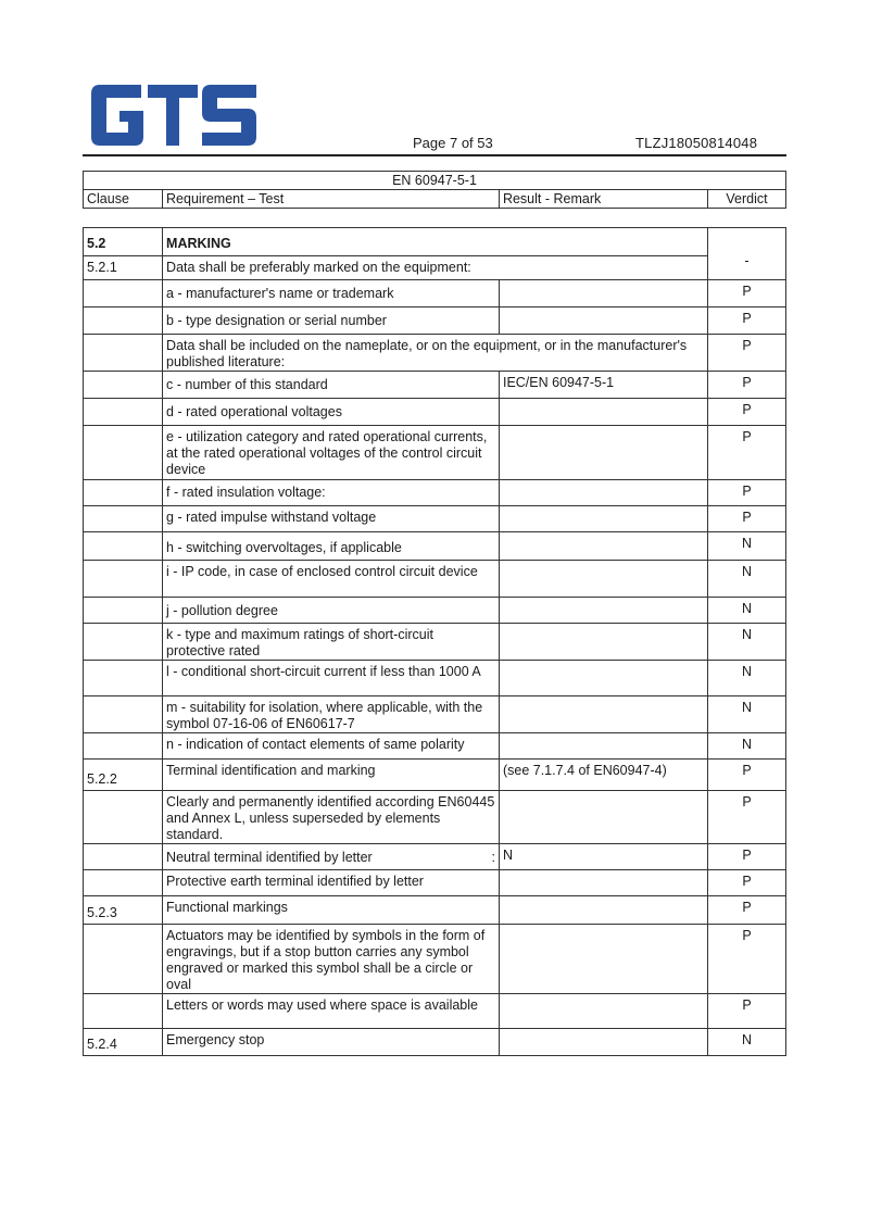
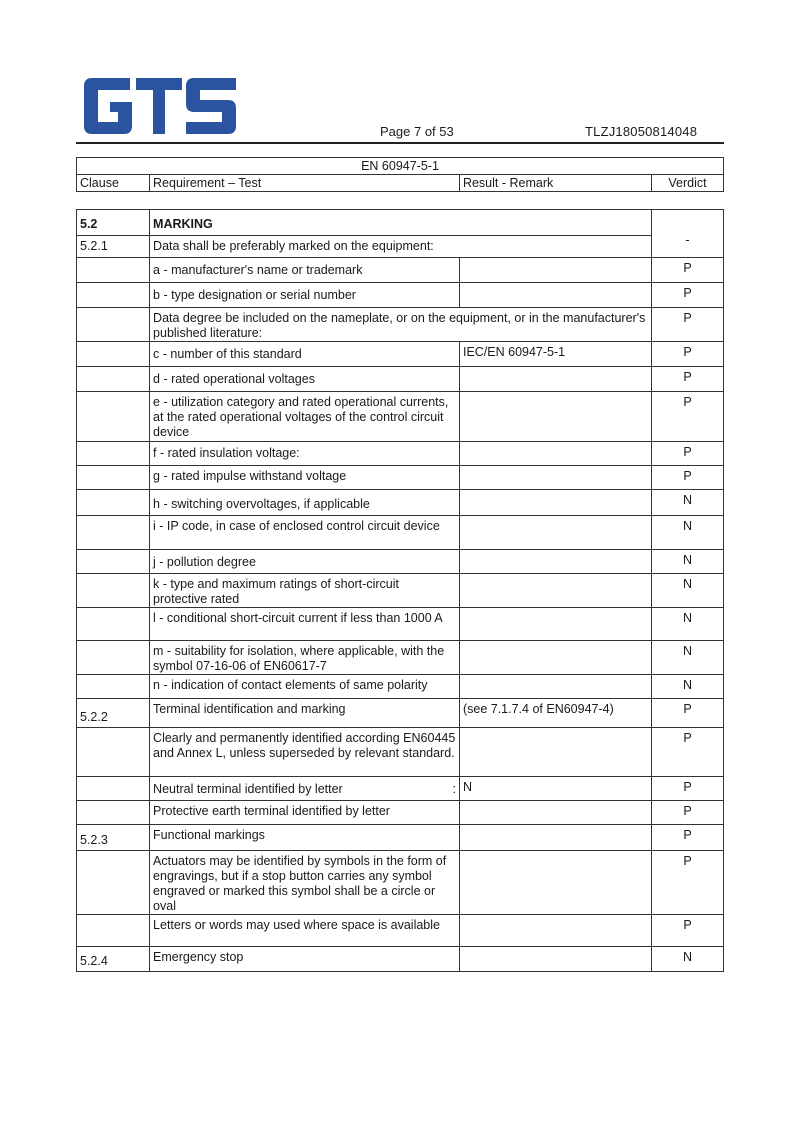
  Page 7 of 53
  TLZJ18050814048
  EN 60947-5-1
  Clause	Requirement – Test	Result - Remark	Verdict
  5.2	MARKING	-
  5.2.1	Data shall be preferably marked on the equipment:
  	a - manufacturer's name or trademark		P
  	b - type designation or serial number		P
- 	Data shall be included on the nameplate, or on the equipment, or in the manufacturer's published literature:	P
+ 	Data degree be included on the nameplate, or on the equipment, or in the manufacturer's published literature:	P
  	c - number of this standard	IEC/EN 60947-5-1	P
  	d - rated operational voltages		P
  	e - utilization category and rated operational currents, at the rated operational voltages of the control circuit device		P
  	f - rated insulation voltage:		P
  	g - rated impulse withstand voltage		P
  	h - switching overvoltages, if applicable		N
  	i - IP code, in case of enclosed control circuit device		N
  	j - pollution degree		N
  	k - type and maximum ratings of short-circuit protective rated		N
  	l - conditional short-circuit current if less than 1000 A		N
  	m - suitability for isolation, where applicable, with the symbol 07-16-06 of EN60617-7		N
  	n - indication of contact elements of same polarity		N
  5.2.2	Terminal identification and marking	(see 7.1.7.4 of EN60947-4)	P
- 	Clearly and permanently identified according EN60445 and Annex L, unless superseded by elements standard.		P
+ 	Clearly and permanently identified according EN60445 and Annex L, unless superseded by relevant standard.		P
  	Neutral terminal identified by letter :	N	P
  	Protective earth terminal identified by letter		P
  5.2.3	Functional markings		P
  	Actuators may be identified by symbols in the form of engravings, but if a stop button carries any symbol engraved or marked this symbol shall be a circle or oval		P
  	Letters or words may used where space is available		P
  5.2.4	Emergency stop		N
